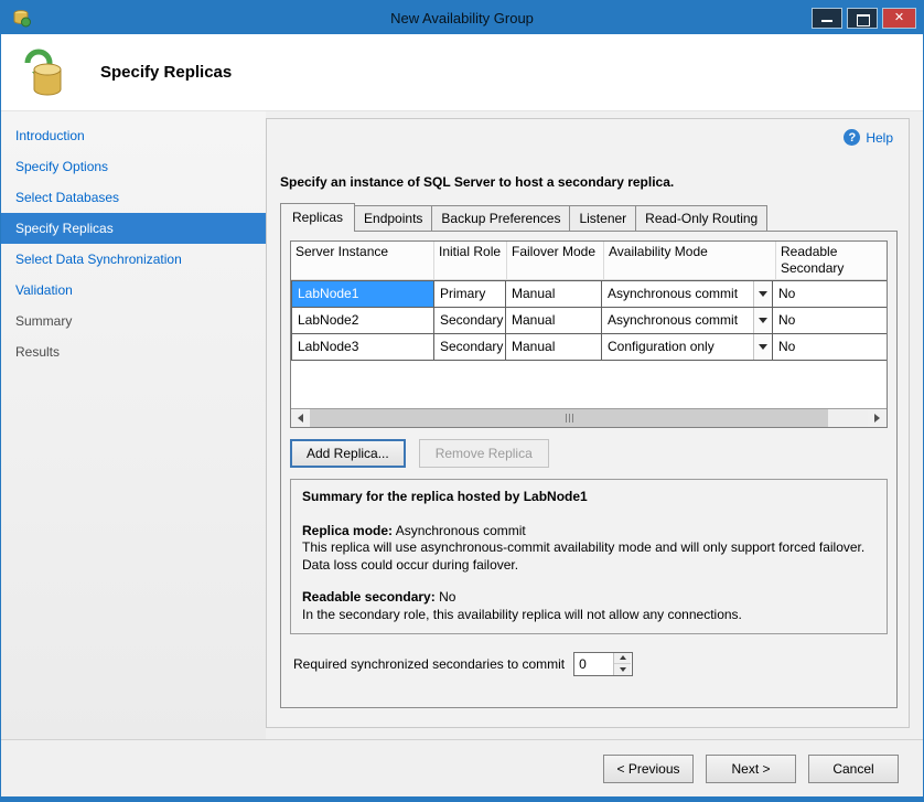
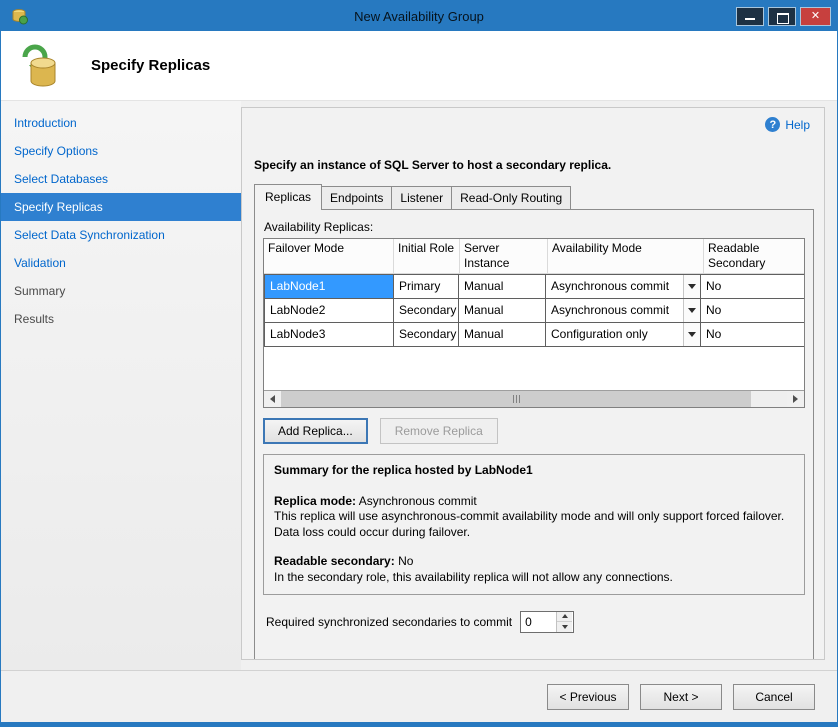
  New Availability Group
  Specify Replicas
  Introduction
  Specify Options
  Select Databases
  Specify Replicas
  Select Data Synchronization
  Validation
  Summary
  Results
  Help
  Specify an instance of SQL Server to host a secondary replica.
  Replicas
  Endpoints
- Backup Preferences
  Listener
  Read-Only Routing
+ Availability Replicas:
- Server Instance
+ Failover Mode
  Initial Role
- Failover Mode
+ Server Instance
  Availability Mode
  Readable Secondary
  LabNode1
  Primary
  Manual
  Asynchronous commit
  No
  LabNode2
  Secondary
  Manual
  Asynchronous commit
  No
  LabNode3
  Secondary
  Manual
  Configuration only
  No
  Add Replica...
  Remove Replica
  Summary for the replica hosted by LabNode1
  Replica mode: Asynchronous commit
  This replica will use asynchronous-commit availability mode and will only support forced failover. Data loss could occur during failover.
  Readable secondary: No
  In the secondary role, this availability replica will not allow any connections.
  Required synchronized secondaries to commit
  0
  < Previous
  Next >
  Cancel
